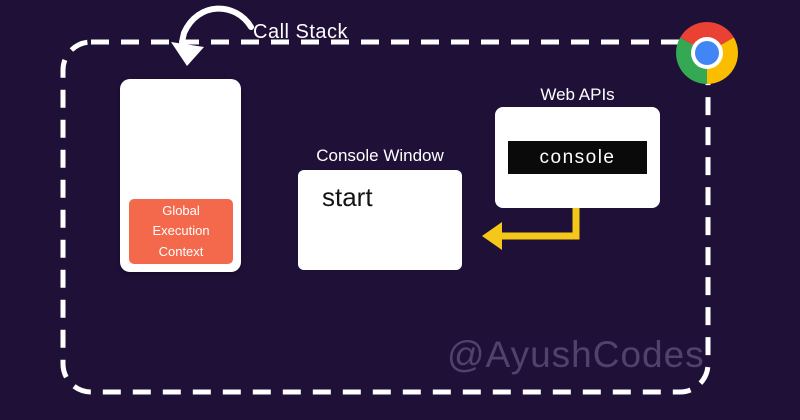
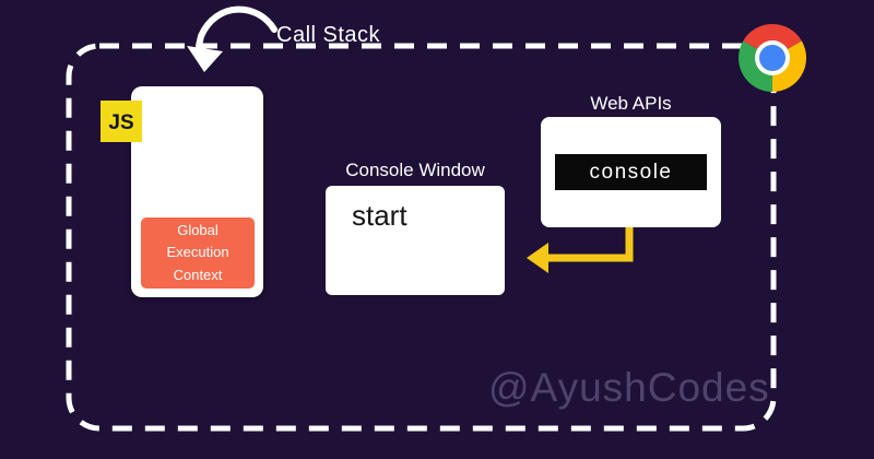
  Call Stack
+ JS
  Global
  Execution
  Context
  Console Window
  start
  Web APIs
  console
  @AyushCodes
